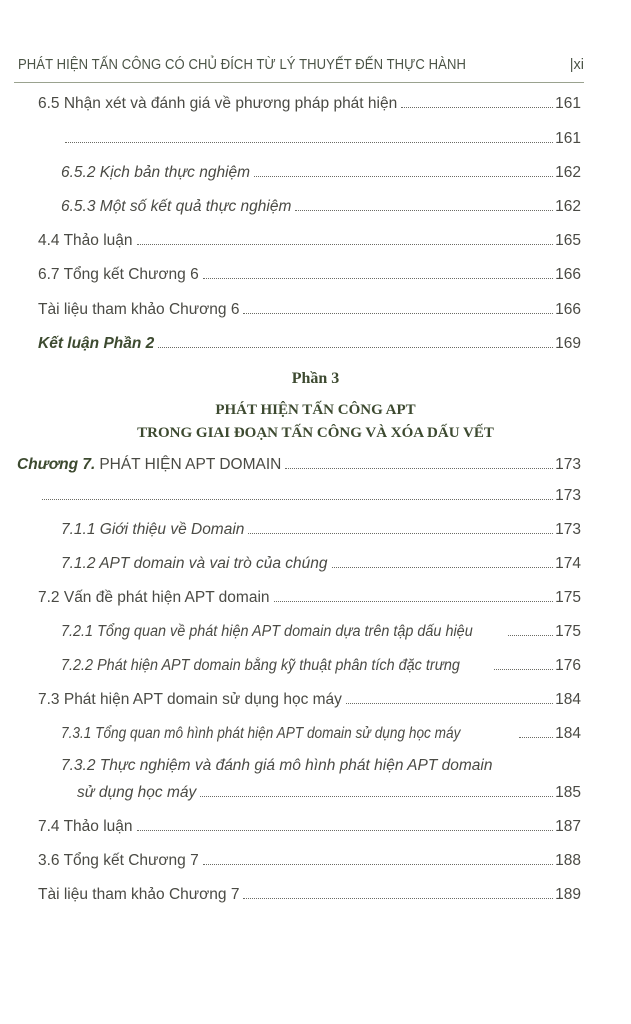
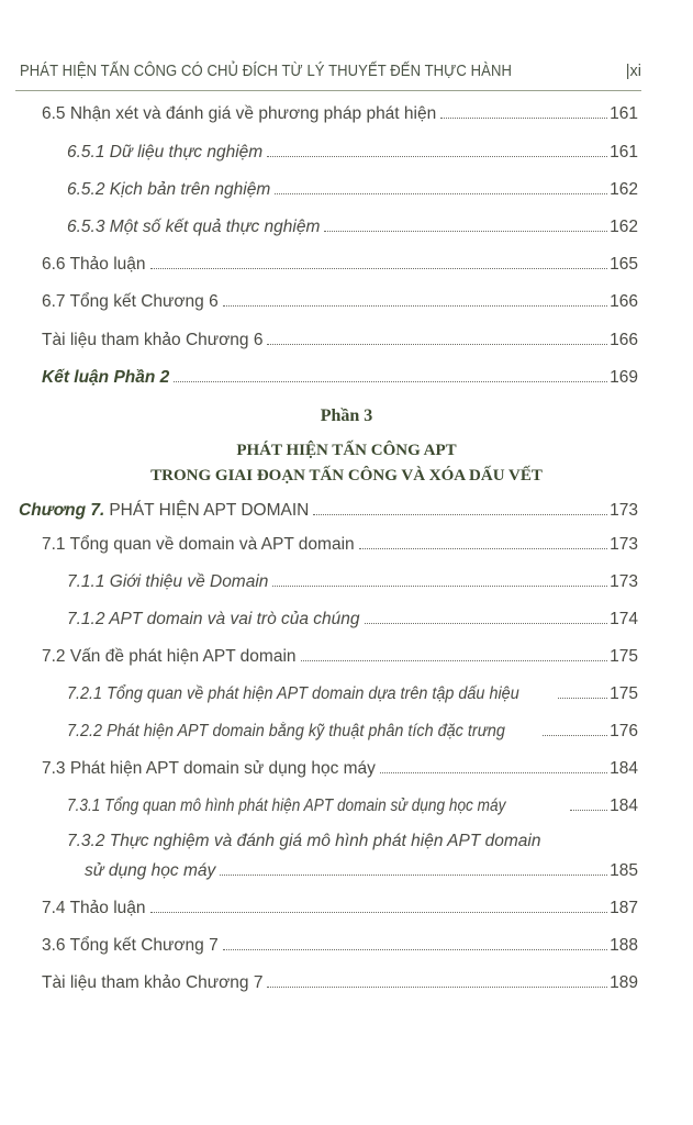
  PHÁT HIỆN TẤN CÔNG CÓ CHỦ ĐÍCH TỪ LÝ THUYẾT ĐẾN THỰC HÀNH
  |xi
  6.5 Nhận xét và đánh giá về phương pháp phát hiện
  161
+ 6.5.1 Dữ liệu thực nghiệm
  161
- 6.5.2 Kịch bản thực nghiệm
+ 6.5.2 Kịch bản trên nghiệm
  162
  6.5.3 Một số kết quả thực nghiệm
  162
- 4.4 Thảo luận
+ 6.6 Thảo luận
  165
  6.7 Tổng kết Chương 6
  166
  Tài liệu tham khảo Chương 6
  166
  Kết luận Phần 2
  169
  Phần 3
  PHÁT HIỆN TẤN CÔNG APT
  TRONG GIAI ĐOẠN TẤN CÔNG VÀ XÓA DẤU VẾT
  Chương 7. PHÁT HIỆN APT DOMAIN
  173
+ 7.1 Tổng quan về domain và APT domain
  173
  7.1.1 Giới thiệu về Domain
  173
  7.1.2 APT domain và vai trò của chúng
  174
  7.2 Vấn đề phát hiện APT domain
  175
  7.2.1 Tổng quan về phát hiện APT domain dựa trên tập dấu hiệu
  175
  7.2.2 Phát hiện APT domain bằng kỹ thuật phân tích đặc trưng
  176
  7.3 Phát hiện APT domain sử dụng học máy
  184
  7.3.1 Tổng quan mô hình phát hiện APT domain sử dụng học máy
  184
  7.3.2 Thực nghiệm và đánh giá mô hình phát hiện APT domain
  sử dụng học máy
  185
  7.4 Thảo luận
  187
  3.6 Tổng kết Chương 7
  188
  Tài liệu tham khảo Chương 7
  189
